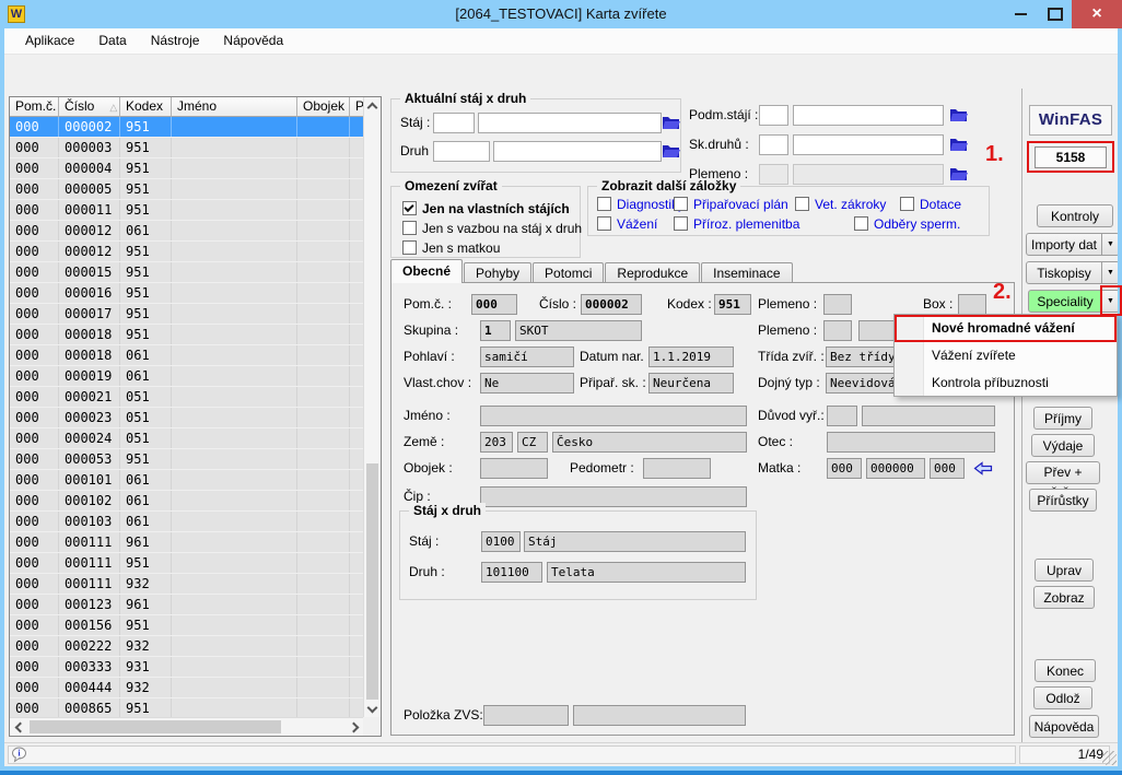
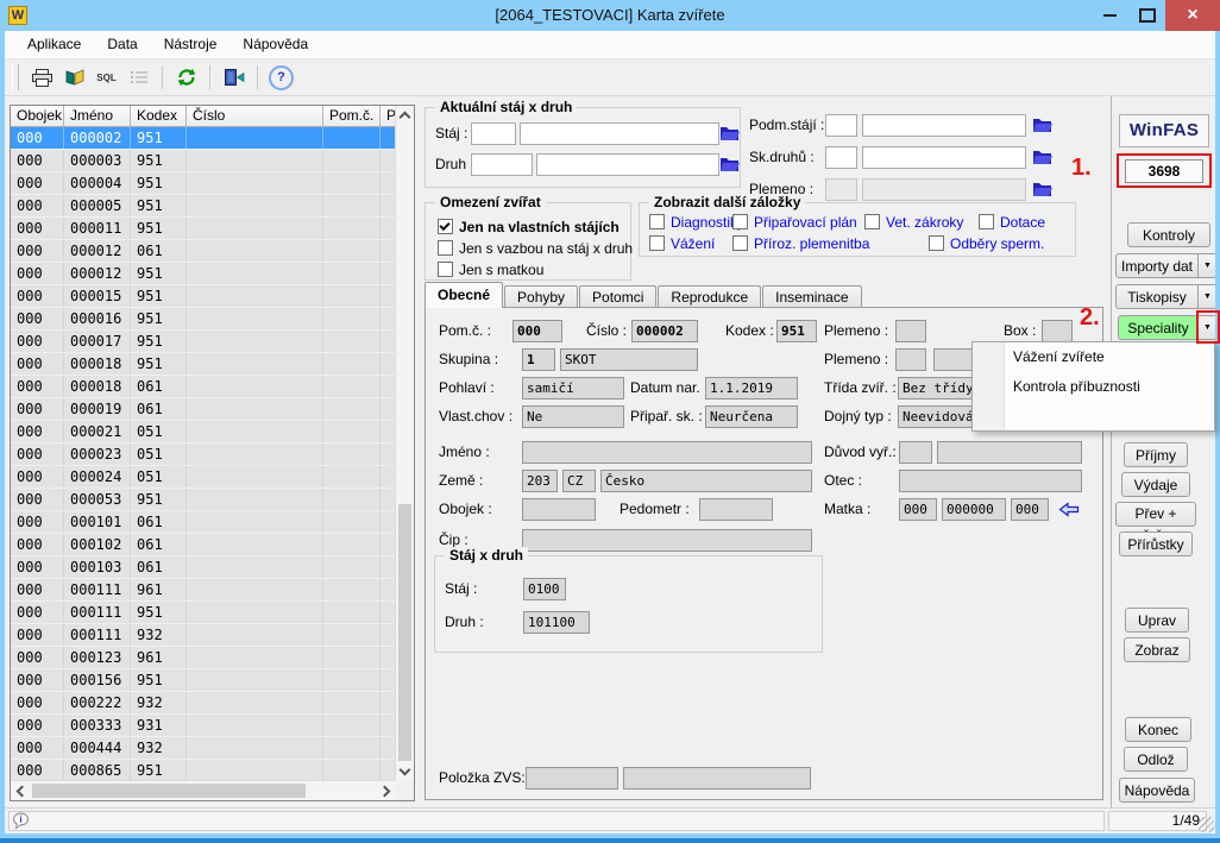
  W
  [2064_TESTOVACI] Karta zvířete
  ×
  Aplikace
  Data
  Nástroje
  Nápověda
+ SQL
+ ?
- Pom.č.
+ Obojek
- Číslo △
+ Jméno
  Kodex
- Jméno
+ Číslo
- Obojek
+ Pom.č.
  P
  000
  000002
  951
  000
  000003
  951
  000
  000004
  951
  000
  000005
  951
  000
  000011
  951
  000
  000012
  061
  000
  000012
  951
  000
  000015
  951
  000
  000016
  951
  000
  000017
  951
  000
  000018
  951
  000
  000018
  061
  000
  000019
  061
  000
  000021
  051
  000
  000023
  051
  000
  000024
  051
  000
  000053
  951
  000
  000101
  061
  000
  000102
  061
  000
  000103
  061
  000
  000111
  961
  000
  000111
  951
  000
  000111
  932
  000
  000123
  961
  000
  000156
  951
  000
  000222
  932
  000
  000333
  931
  000
  000444
  932
  000
  000865
  951
  Aktuální stáj x druh
  Stáj :
  Druh
  Podm.stájí :
  Sk.druhů :
  Plemeno :
  Omezení zvířat
  Jen na vlastních stájích
  Jen s vazbou na stáj x druh
  Jen s matkou
  Zobrazit další záložky
  Diagnosti
  Připařovací plán
  Vet. zákroky
  Dotace
  Vážení
  Příroz. plemenitba
  Odběry sperm.
  Obecné
  Pohyby
  Potomci
  Reprodukce
  Inseminace
  Pom.č. :
  000
  Číslo :
  000002
  Kodex :
  951
  Plemeno :
  Box :
  Skupina :
  1
  SKOT
  Plemeno :
  Pohlaví :
  samičí
  Datum nar.
  1.1.2019
  Třída zvíř. :
  Bez třídy
  Vlast.chov :
  Ne
  Připař. sk. :
  Neurčena
  Dojný typ :
  Neevidová
  Jméno :
  Důvod vyř.:
  Země :
  203
  CZ
  Česko
  Otec :
  Obojek :
  Pedometr :
  Matka :
  000
  000000
  000
  Čip :
  Stáj x druh
  Stáj :
  0100
- Stáj
  Druh :
  101100
- Telata
  Položka ZVS:
  WinFAS
- 5158
+ 3698
  Kontroly
  Importy dat
  Tiskopisy
  Speciality
  Příjmy
  Výdaje
  Přírůstky
  Uprav
  Zobraz
  Konec
  Odlož
  Nápověda
- Nové hromadné vážení
  Vážení zvířete
  Kontrola příbuznosti
  1.
  2.
  i
  1/49
